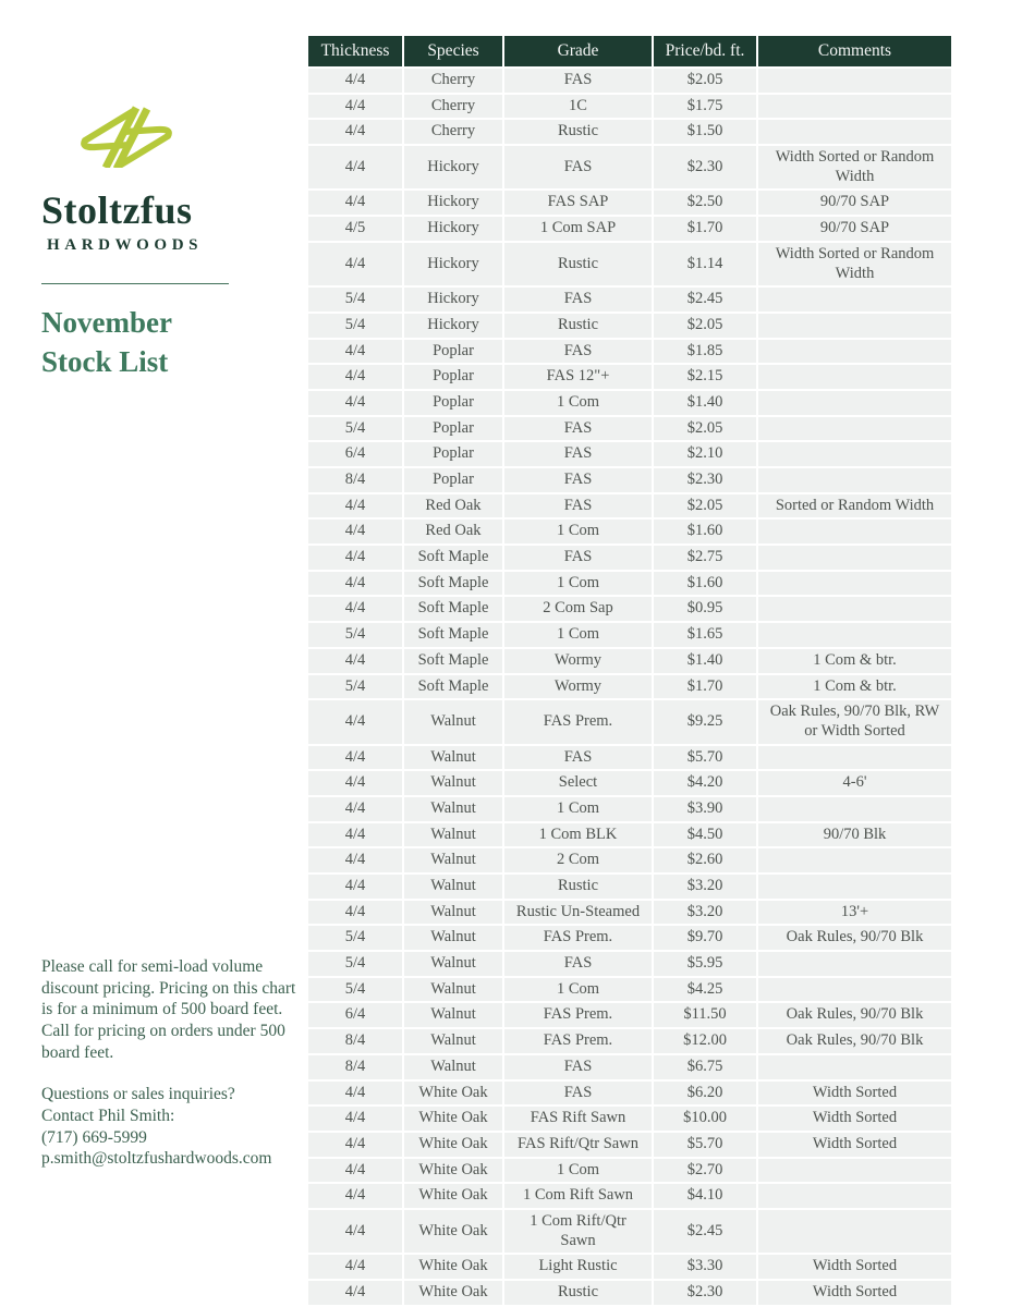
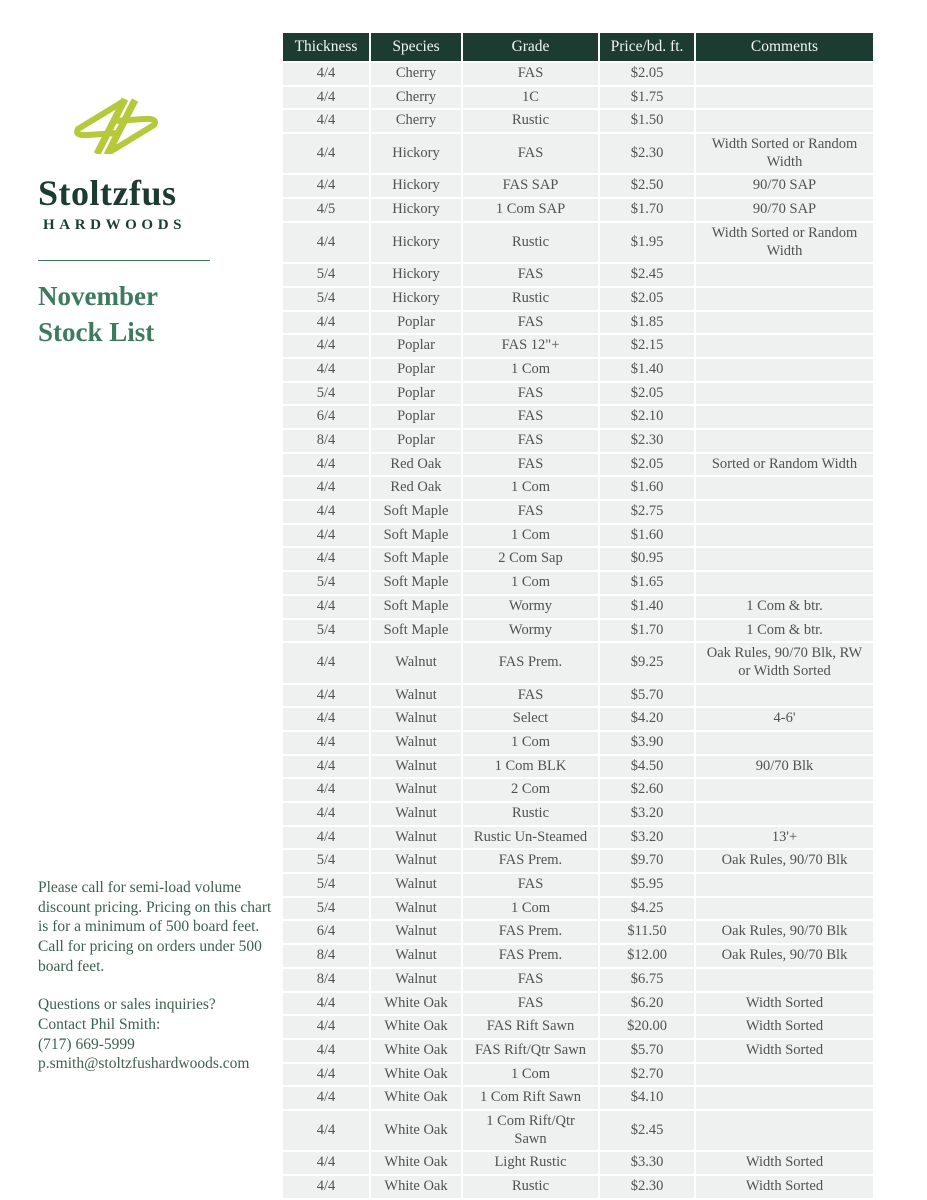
  Stoltzfus
  HARDWOODS
  November
  Stock List
  Please call for semi-load volume discount pricing. Pricing on this chart is for a minimum of 500 board feet. Call for pricing on orders under 500 board feet.
  Questions or sales inquiries?
  Contact Phil Smith:
  (717) 669-5999
  p.smith@stoltzfushardwoods.com
  Thickness	Species	Grade	Price/bd. ft.	Comments
  4/4	Cherry	FAS	$2.05
  4/4	Cherry	1C	$1.75
  4/4	Cherry	Rustic	$1.50
  4/4	Hickory	FAS	$2.30	Width Sorted or Random Width
  4/4	Hickory	FAS SAP	$2.50	90/70 SAP
  4/5	Hickory	1 Com SAP	$1.70	90/70 SAP
- 4/4	Hickory	Rustic	$1.14	Width Sorted or Random Width
+ 4/4	Hickory	Rustic	$1.95	Width Sorted or Random Width
  5/4	Hickory	FAS	$2.45
  5/4	Hickory	Rustic	$2.05
  4/4	Poplar	FAS	$1.85
  4/4	Poplar	FAS 12"+	$2.15
  4/4	Poplar	1 Com	$1.40
  5/4	Poplar	FAS	$2.05
  6/4	Poplar	FAS	$2.10
  8/4	Poplar	FAS	$2.30
  4/4	Red Oak	FAS	$2.05	Sorted or Random Width
  4/4	Red Oak	1 Com	$1.60
  4/4	Soft Maple	FAS	$2.75
  4/4	Soft Maple	1 Com	$1.60
  4/4	Soft Maple	2 Com Sap	$0.95
  5/4	Soft Maple	1 Com	$1.65
  4/4	Soft Maple	Wormy	$1.40	1 Com & btr.
  5/4	Soft Maple	Wormy	$1.70	1 Com & btr.
  4/4	Walnut	FAS Prem.	$9.25	Oak Rules, 90/70 Blk, RW or Width Sorted
  4/4	Walnut	FAS	$5.70
  4/4	Walnut	Select	$4.20	4-6'
  4/4	Walnut	1 Com	$3.90
  4/4	Walnut	1 Com BLK	$4.50	90/70 Blk
  4/4	Walnut	2 Com	$2.60
  4/4	Walnut	Rustic	$3.20
  4/4	Walnut	Rustic Un-Steamed	$3.20	13'+
  5/4	Walnut	FAS Prem.	$9.70	Oak Rules, 90/70 Blk
  5/4	Walnut	FAS	$5.95
  5/4	Walnut	1 Com	$4.25
  6/4	Walnut	FAS Prem.	$11.50	Oak Rules, 90/70 Blk
  8/4	Walnut	FAS Prem.	$12.00	Oak Rules, 90/70 Blk
  8/4	Walnut	FAS	$6.75
  4/4	White Oak	FAS	$6.20	Width Sorted
- 4/4	White Oak	FAS Rift Sawn	$10.00	Width Sorted
+ 4/4	White Oak	FAS Rift Sawn	$20.00	Width Sorted
  4/4	White Oak	FAS Rift/Qtr Sawn	$5.70	Width Sorted
  4/4	White Oak	1 Com	$2.70
  4/4	White Oak	1 Com Rift Sawn	$4.10
  4/4	White Oak	1 Com Rift/Qtr Sawn	$2.45
  4/4	White Oak	Light Rustic	$3.30	Width Sorted
  4/4	White Oak	Rustic	$2.30	Width Sorted
